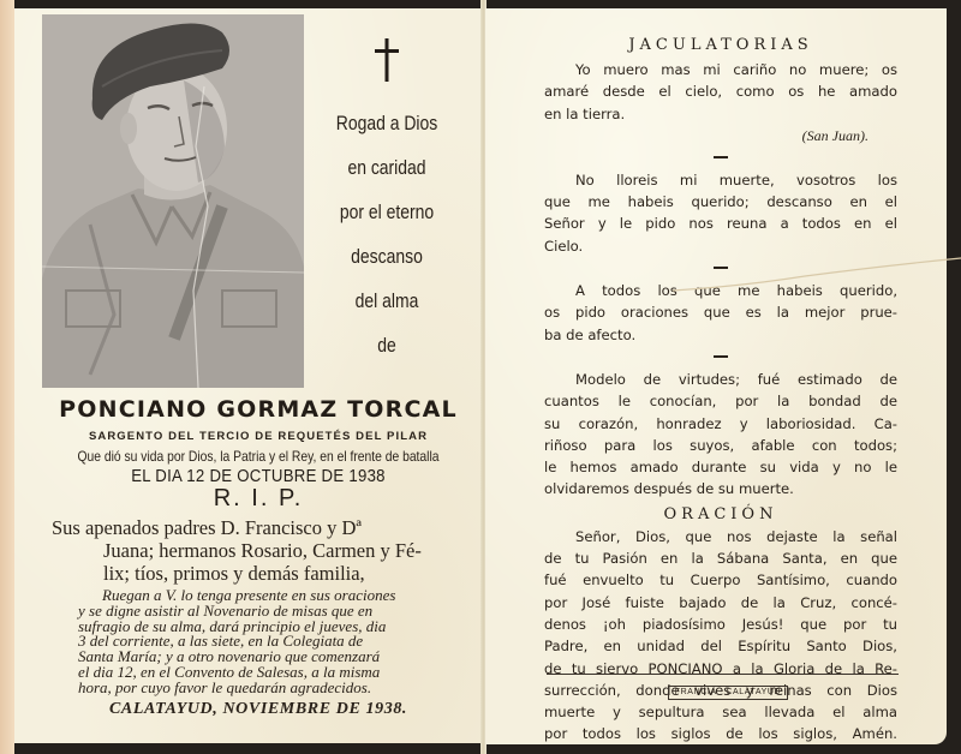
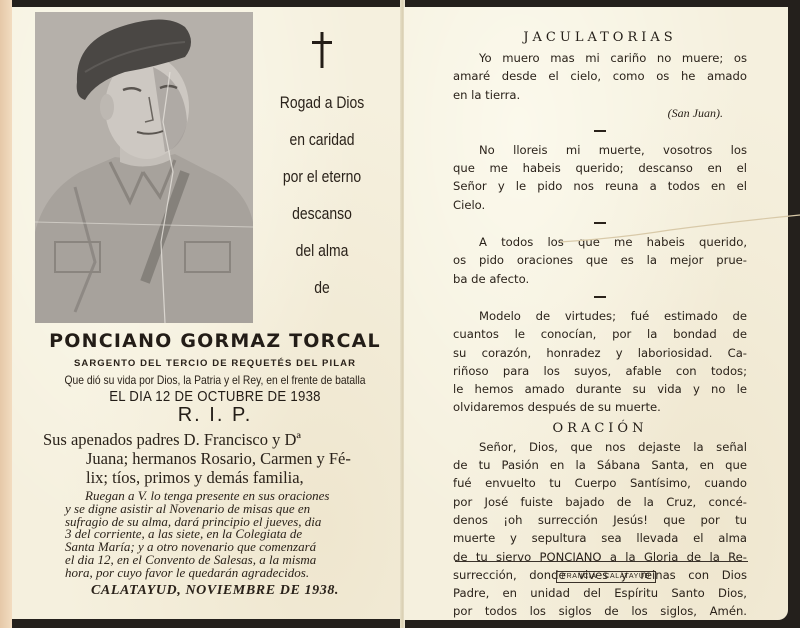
  Rogad a Dios
  en caridad
  por el eterno
  descanso
  del alma
  de
  PONCIANO GORMAZ TORCAL
  SARGENTO DEL TERCIO DE REQUETÉS DEL PILAR
  Que dió su vida por Dios, la Patria y el Rey, en el frente de batalla
  EL DIA 12 DE OCTUBRE DE 1938
  R. I. P.
  Sus apenados padres D. Francisco y Dª
  Juana; hermanos Rosario, Carmen y Fé-
  lix; tíos, primos y demás familia,
  Ruegan a V. lo tenga presente en sus oraciones
  y se digne asistir al Novenario de misas que en
  sufragio de su alma, dará principio el jueves, dia
  3 del corriente, a las siete, en la Colegiata de
  Santa María; y a otro novenario que comenzará
  el dia 12, en el Convento de Salesas, a la misma
  hora, por cuyo favor le quedarán agradecidos.
  CALATAYUD, NOVIEMBRE DE 1938.
  JACULATORIAS
  Yo muero mas mi cariño no muere; os
  amaré desde el cielo, como os he amado
  en la tierra.
  (San Juan).
  No lloreis mi muerte, vosotros los
  que me habeis querido; descanso en el
  Señor y le pido nos reuna a todos en el
  Cielo.
  A todos lo que me habeis querido,
  os pido oraciones que es la mejor prue-
  ba de afecto.
  Modelo de virtudes; fué estimado de
  cuantos le conocían, por la bondad de
  su corazón, honradez y laboriosidad. Ca-
  riñoso para los suyos, afable con todos;
  le hemos amado durante su vida y no le
  olvidaremos después de su muerte.
  ORACIÓN
  Señor, Dios, que nos dejaste la señal
  de tu Pasión en la Sábana Santa, en que
  fué envuelto tu Cuerpo Santísimo, cuando
  por José fuiste bajado de la Cruz, concé-
- denos ¡oh piadosísimo Jesús! que por tu
+ denos ¡oh surrección Jesús! que por tu
- Padre, en unidad del Espíritu Santo Dios,
+ muerte y sepultura sea llevada el alma
  de tu siervo PONCIANO a la Gloria de la Re-
  surrección, donde vives y reinas con Dios
- muerte y sepultura sea llevada el alma
+ Padre, en unidad del Espíritu Santo Dios,
  por todos los siglos de los siglos, Amén.
